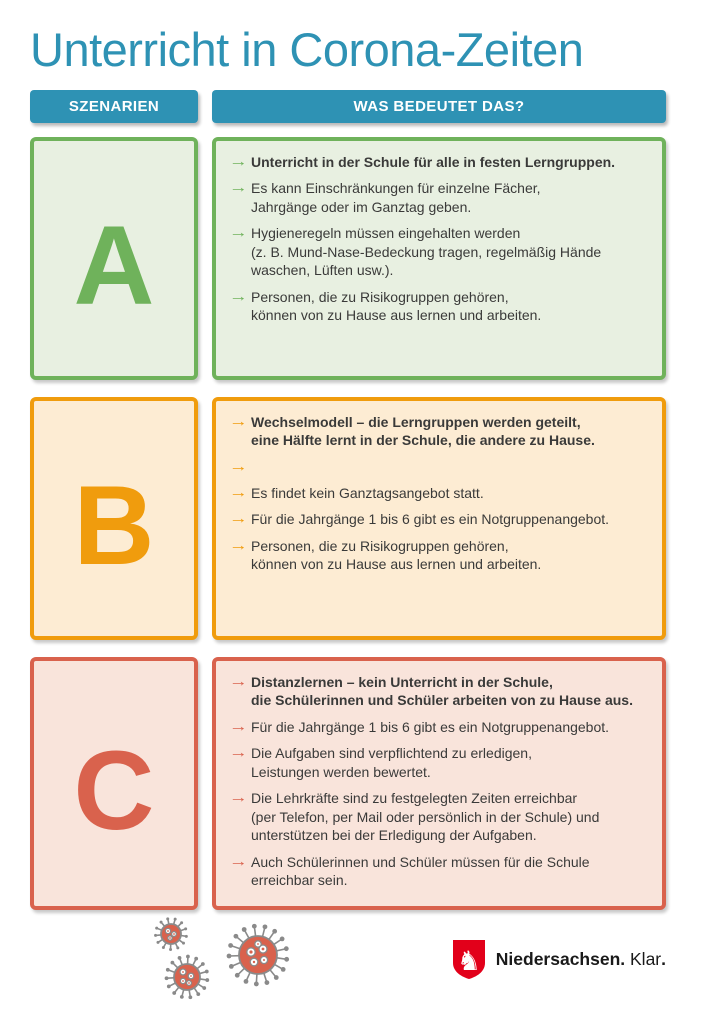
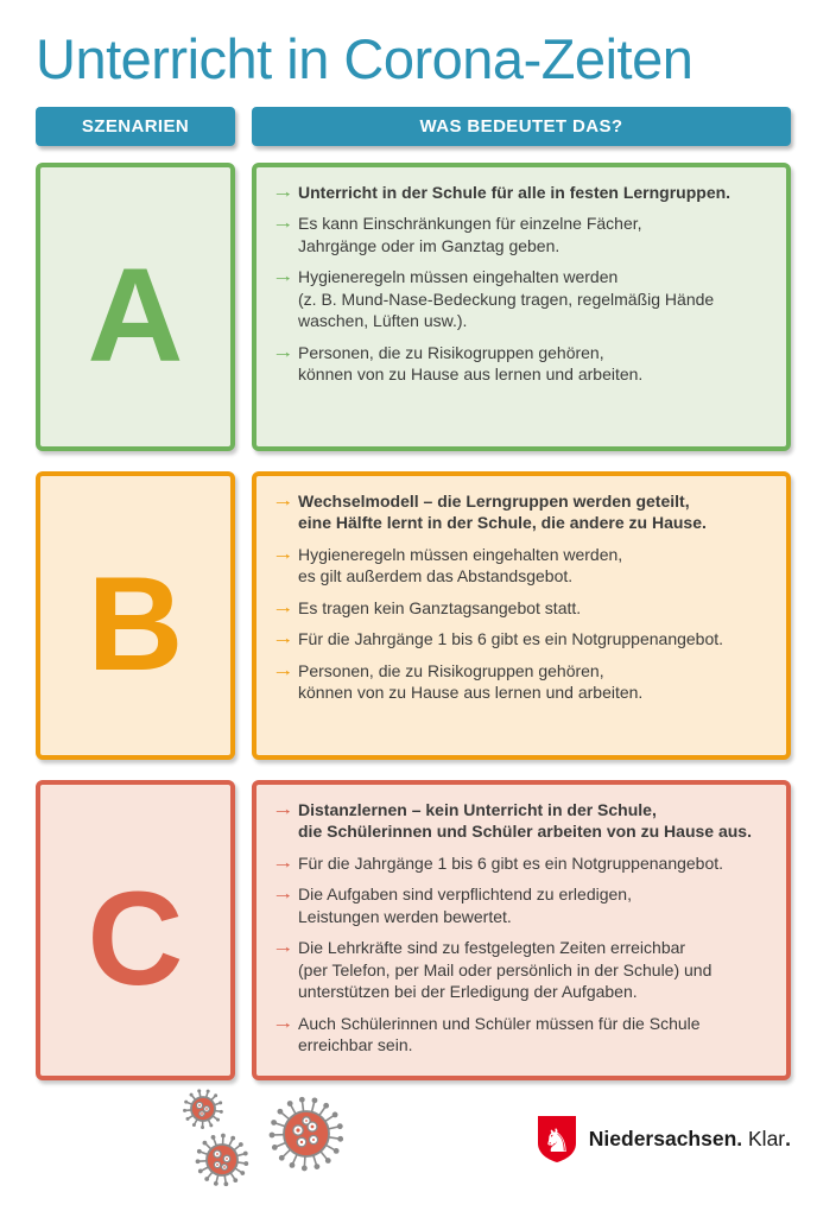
  Unterricht in Corona-Zeiten
  SZENARIEN
  WAS BEDEUTET DAS?
  A
  →
  Unterricht in der Schule für alle in festen Lerngruppen.
  →
  Es kann Einschränkungen für einzelne Fächer,
  Jahrgänge oder im Ganztag geben.
  →
  Hygieneregeln müssen eingehalten werden
  (z. B. Mund-Nase-Bedeckung tragen, regelmäßig Hände
  waschen, Lüften usw.).
  →
  Personen, die zu Risikogruppen gehören,
  können von zu Hause aus lernen und arbeiten.
  B
  →
  Wechselmodell – die Lerngruppen werden geteilt,
  eine Hälfte lernt in der Schule, die andere zu Hause.
  →
+ Hygieneregeln müssen eingehalten werden,
+ es gilt außerdem das Abstandsgebot.
  →
- Es findet kein Ganztagsangebot statt.
+ Es tragen kein Ganztagsangebot statt.
  →
  Für die Jahrgänge 1 bis 6 gibt es ein Notgruppenangebot.
  →
  Personen, die zu Risikogruppen gehören,
  können von zu Hause aus lernen und arbeiten.
  C
  →
  Distanzlernen – kein Unterricht in der Schule,
  die Schülerinnen und Schüler arbeiten von zu Hause aus.
  →
  Für die Jahrgänge 1 bis 6 gibt es ein Notgruppenangebot.
  →
  Die Aufgaben sind verpflichtend zu erledigen,
  Leistungen werden bewertet.
  →
  Die Lehrkräfte sind zu festgelegten Zeiten erreichbar
  (per Telefon, per Mail oder persönlich in der Schule) und
  unterstützen bei der Erledigung der Aufgaben.
  →
  Auch Schülerinnen und Schüler müssen für die Schule
  erreichbar sein.
  ♞
  Niedersachsen. Klar.
